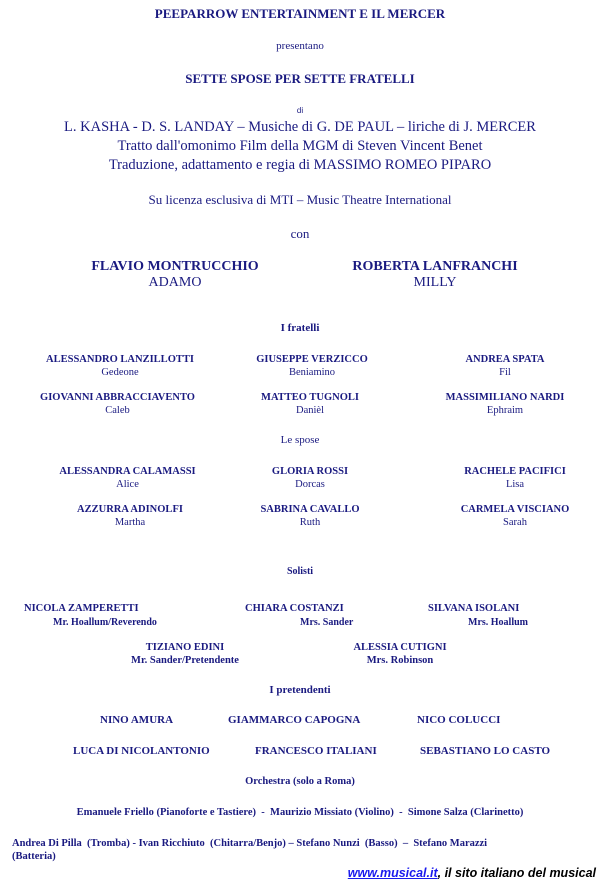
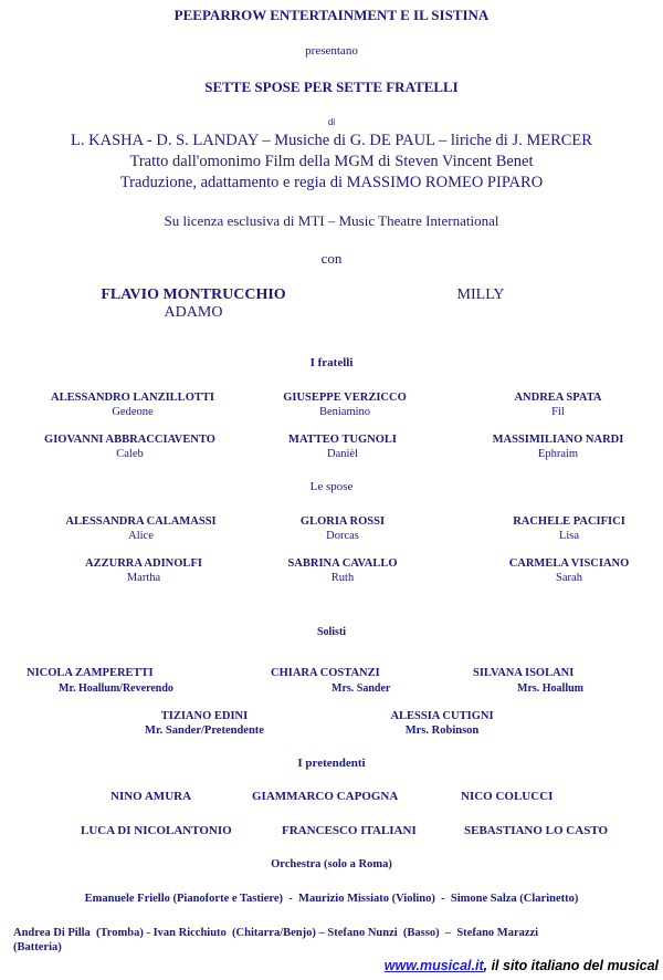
- PEEPARROW ENTERTAINMENT E IL MERCER
+ PEEPARROW ENTERTAINMENT E IL SISTINA
  presentano
  SETTE SPOSE PER SETTE FRATELLI
  di
  L. KASHA - D. S. LANDAY – Musiche di G. DE PAUL – liriche di J. MERCER
  Tratto dall'omonimo Film della MGM di Steven Vincent Benet
  Traduzione, adattamento e regia di MASSIMO ROMEO PIPARO
  Su licenza esclusiva di MTI – Music Theatre International
  con
  FLAVIO MONTRUCCHIO
  ADAMO
- ROBERTA LANFRANCHI
  MILLY
  I fratelli
  ALESSANDRO LANZILLOTTI
  Gedeone
  GIUSEPPE VERZICCO
  Beniamino
  ANDREA SPATA
  Fil
  GIOVANNI ABBRACCIAVENTO
  Caleb
  MATTEO TUGNOLI
  Danièl
  MASSIMILIANO NARDI
  Ephraim
  Le spose
  ALESSANDRA CALAMASSI
  Alice
  GLORIA ROSSI
  Dorcas
  RACHELE PACIFICI
  Lisa
  AZZURRA ADINOLFI
  Martha
  SABRINA CAVALLO
  Ruth
  CARMELA VISCIANO
  Sarah
  Solisti
  NICOLA ZAMPERETTI
  Mr. Hoallum/Reverendo
  CHIARA COSTANZI
  Mrs. Sander
  SILVANA ISOLANI
  Mrs. Hoallum
  TIZIANO EDINI
  Mr. Sander/Pretendente
  ALESSIA CUTIGNI
  Mrs. Robinson
  I pretendenti
  NINO AMURA
  GIAMMARCO CAPOGNA
  NICO COLUCCI
  LUCA DI NICOLANTONIO
  FRANCESCO ITALIANI
  SEBASTIANO LO CASTO
  Orchestra (solo a Roma)
  Emanuele Friello (Pianoforte e Tastiere) - Maurizio Missiato (Violino) - Simone Salza (Clarinetto)
  Andrea Di Pilla (Tromba) - Ivan Ricchiuto (Chitarra/Benjo) – Stefano Nunzi (Basso) – Stefano Marazzi
  (Batteria)
  www.musical.it, il sito italiano del musical
